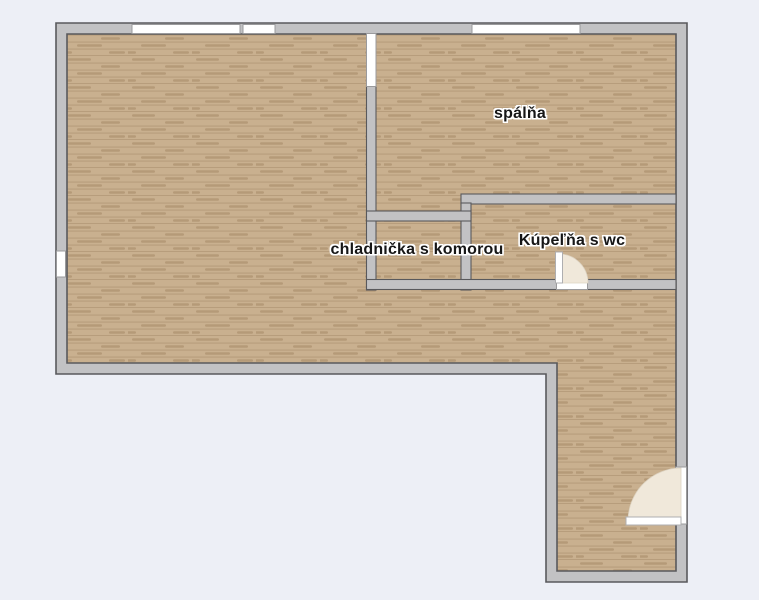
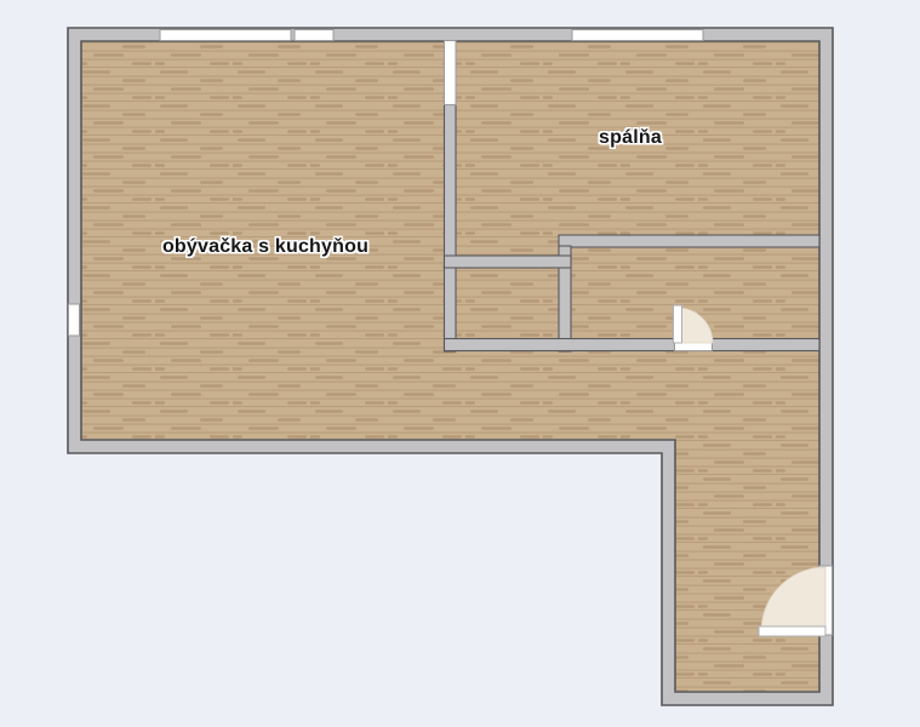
+ obývačka s kuchyňou
  spálňa
- chladnička s komorou
- Kúpeľňa s wc
